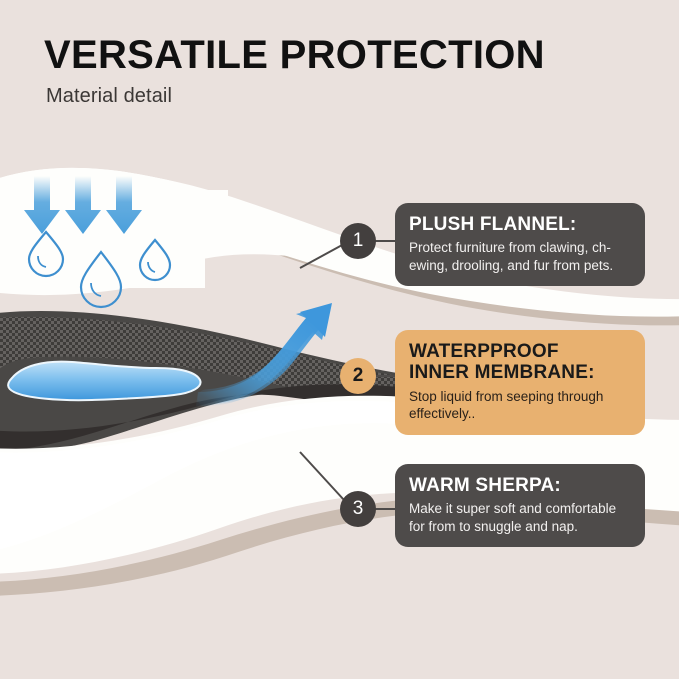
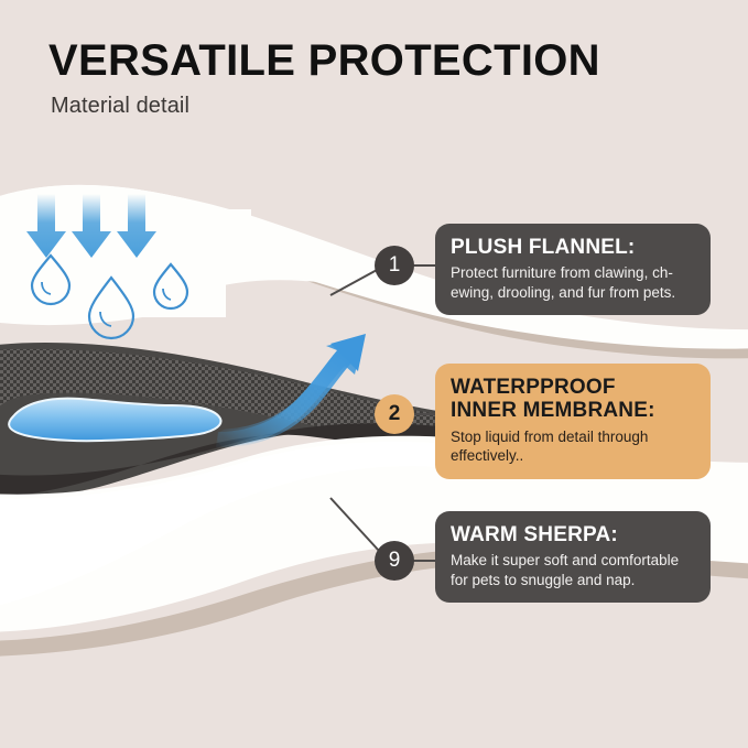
  VERSATILE PROTECTION
  Material detail
  PLUSH FLANNEL:
  Protect furniture from clawing, ch- ewing, drooling, and fur from pets.
  WATERPPROOF
  INNER MEMBRANE:
- Stop liquid from seeping through effectively..
+ Stop liquid from detail through effectively..
  WARM SHERPA:
- Make it super soft and comfortable for from to snuggle and nap.
+ Make it super soft and comfortable for pets to snuggle and nap.
  1
  2
- 3
+ 9
